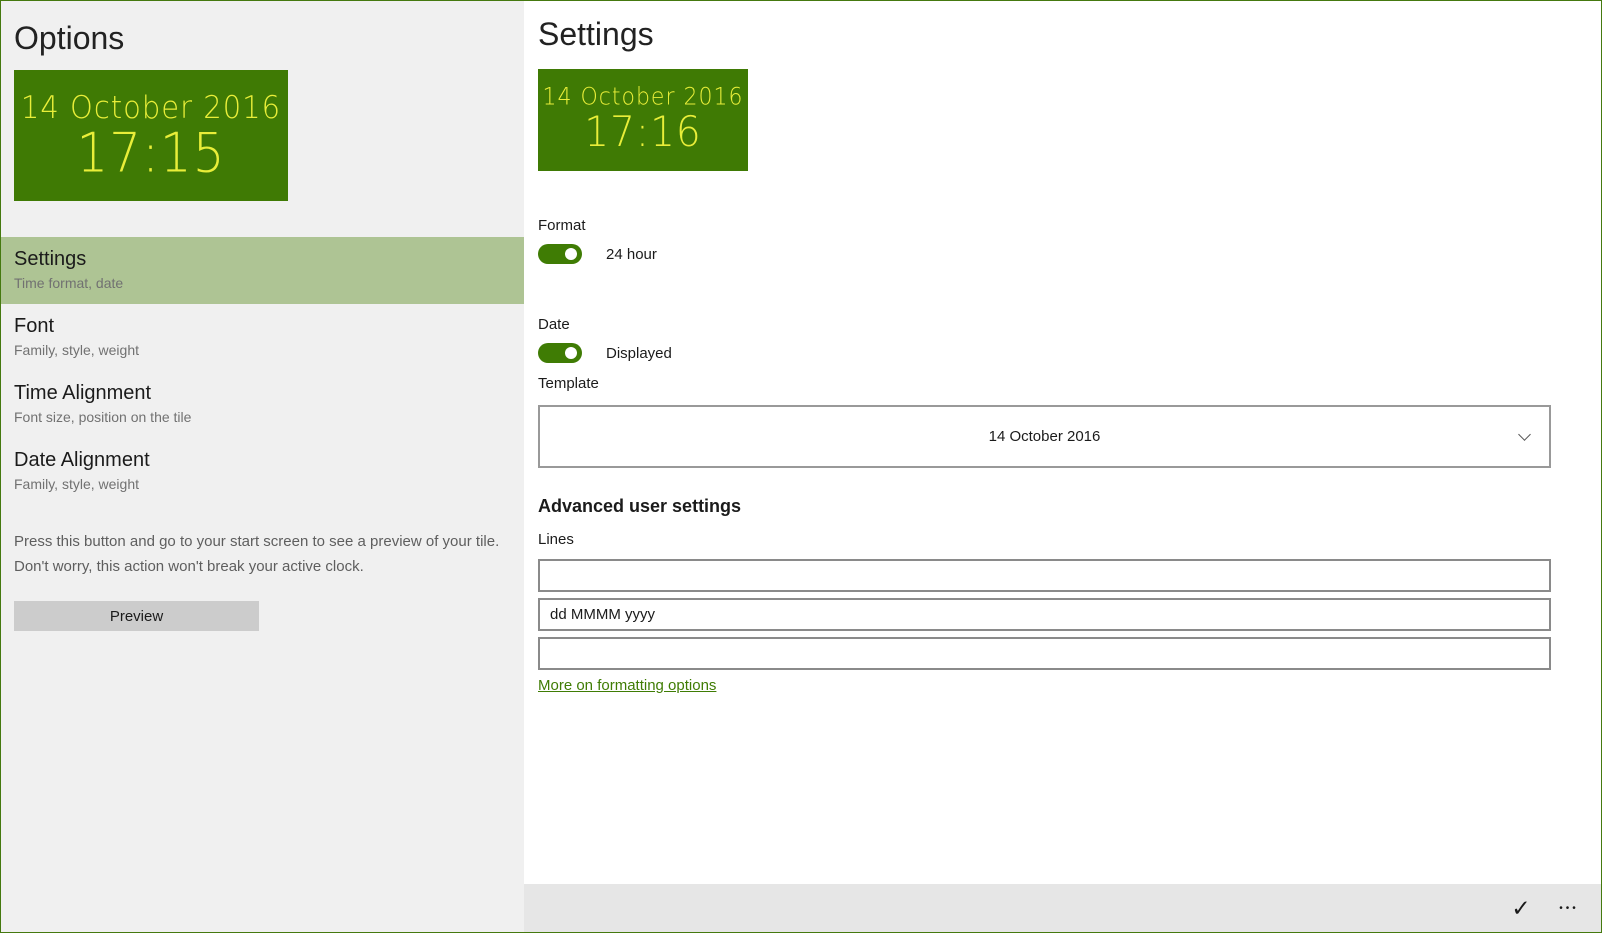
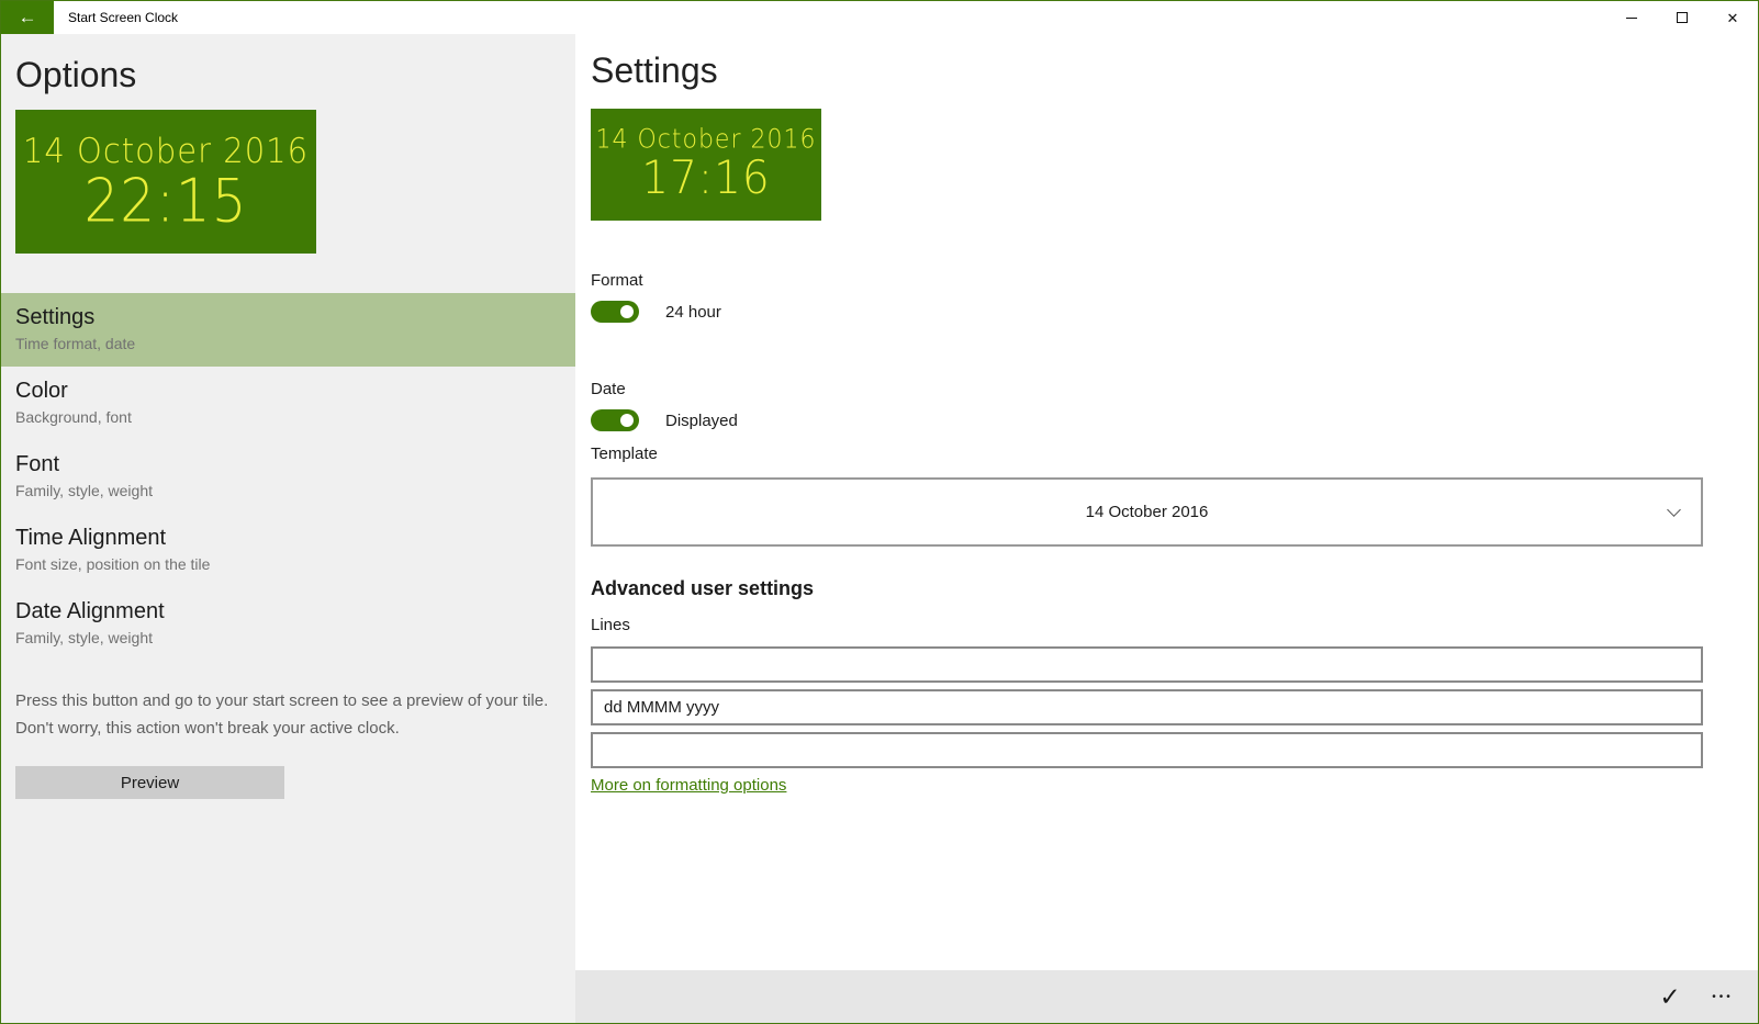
+ ←
+ Start Screen Clock
+ ✕
  Options
  14 October 2016
- 17:15
+ 22:15
  Settings
  Time format, date
+ Color
+ Background, font
  Font
  Family, style, weight
  Time Alignment
  Font size, position on the tile
  Date Alignment
  Family, style, weight
  Press this button and go to your start screen to see a preview of your tile. Don't worry, this action won't break your active clock.
  Preview
  Settings
  14 October 2016
  17:16
  Format
  24 hour
  Date
  Displayed
  Template
  14 October 2016
  Advanced user settings
  Lines
  dd MMMM yyyy
  More on formatting options
  ✓
  •••
